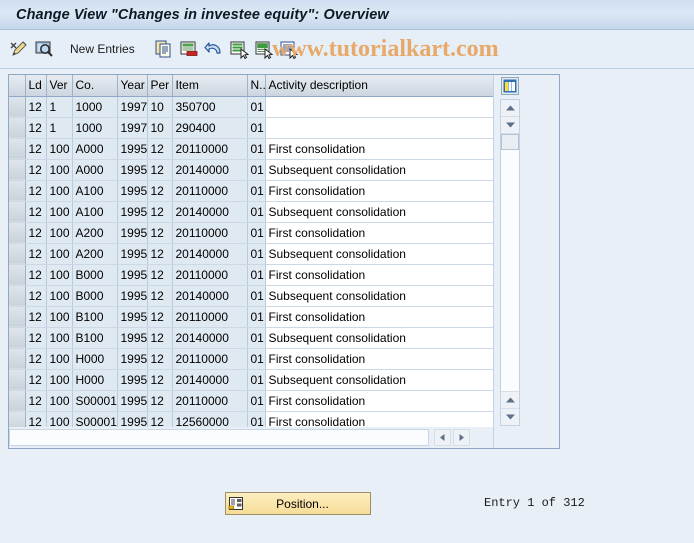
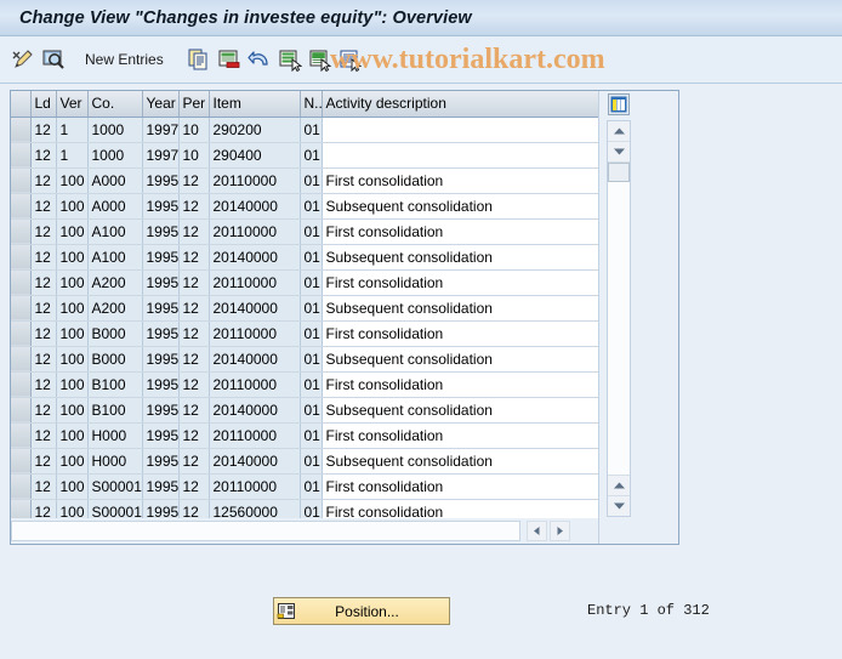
  Change View "Changes in investee equity": Overview
  New Entries
  www.tutorialkart.com
  	Ld	Ver	Co.	Year	Per	Item	N..	Activity description
- 	12	1	1000	1997	10	350700	01
+ 	12	1	1000	1997	10	290200	01
  	12	1	1000	1997	10	290400	01
  	12	100	A000	1995	12	20110000	01	First consolidation
  	12	100	A000	1995	12	20140000	01	Subsequent consolidation
  	12	100	A100	1995	12	20110000	01	First consolidation
  	12	100	A100	1995	12	20140000	01	Subsequent consolidation
  	12	100	A200	1995	12	20110000	01	First consolidation
  	12	100	A200	1995	12	20140000	01	Subsequent consolidation
  	12	100	B000	1995	12	20110000	01	First consolidation
  	12	100	B000	1995	12	20140000	01	Subsequent consolidation
  	12	100	B100	1995	12	20110000	01	First consolidation
  	12	100	B100	1995	12	20140000	01	Subsequent consolidation
  	12	100	H000	1995	12	20110000	01	First consolidation
  	12	100	H000	1995	12	20140000	01	Subsequent consolidation
  	12	100	S00001	1995	12	20110000	01	First consolidation
  	12	100	S00001	1995	12	12560000	01	First consolidation
  Position...
  Entry 1 of 312
